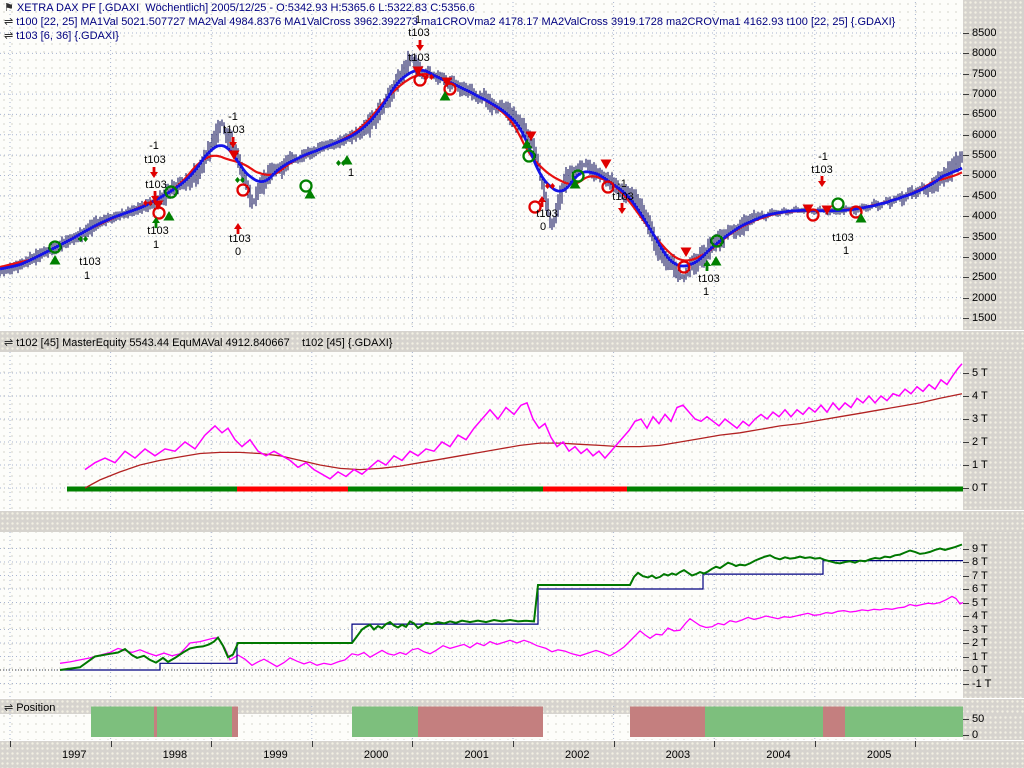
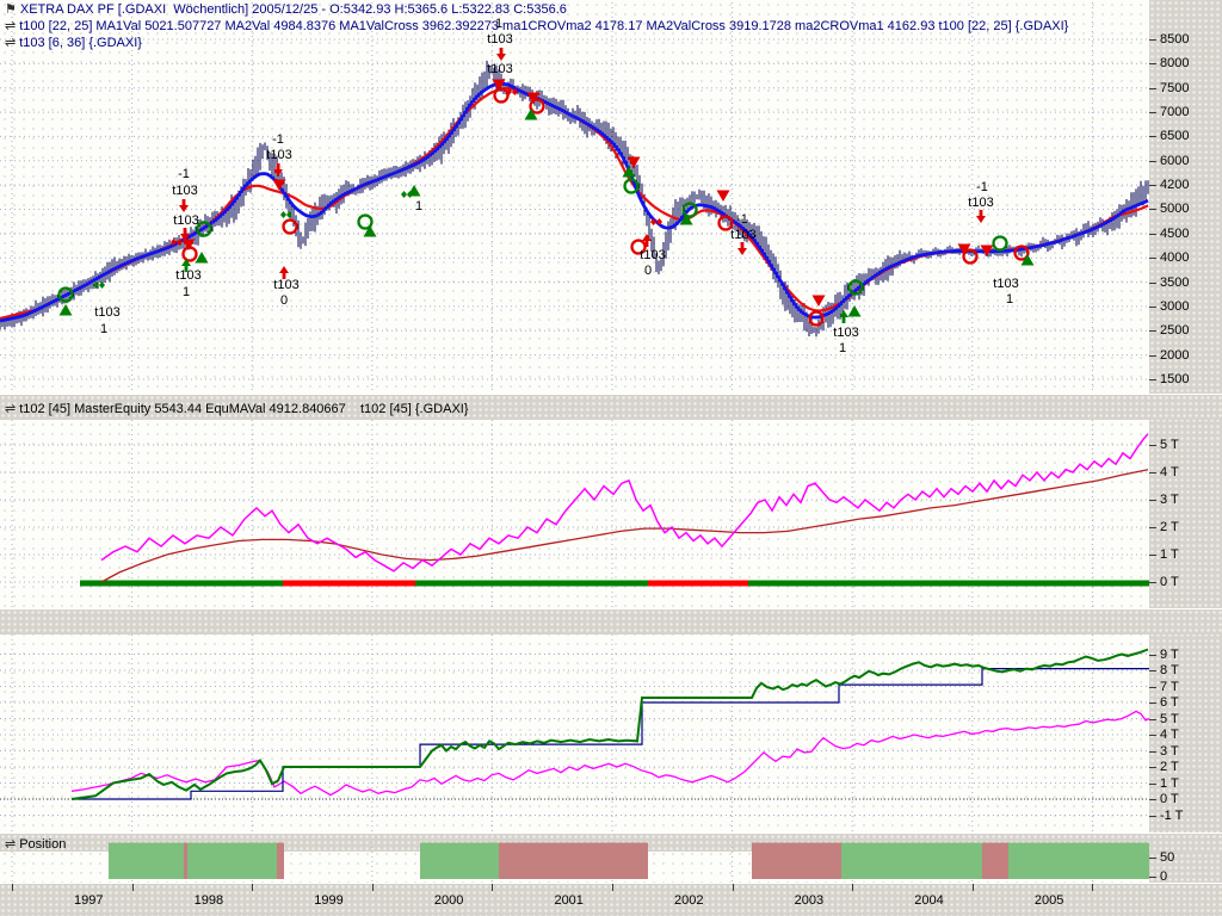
  ⚑ XETRA DAX PF [.GDAXI Wöchentlich] 2005/12/25 - O:5342.93 H:5365.6 L:5322.83 C:5356.6
  ⇌ t100 [22, 25] MA1Val 5021.507727 MA2Val 4984.8376 MA1ValCross 3962.392273 ma1CROVma2 4178.17 MA2ValCross 3919.1728 ma2CROVma1 4162.93 t100 [22, 25] {.GDAXI}
  ⇌ t103 [6, 36] {.GDAXI}
  ⇌ t102 [45] MasterEquity 5543.44 EquMAVal 4912.840667 t102 [45] {.GDAXI}
  ⇌ Position
  t103
  1
  -1
  t103
  t103
  t103
  1
  -1
  t103
  t103
  0
  1
  1
  t103
  t103
  t103
  0
  -1
  t103
  t103
  1
  -1
  t103
  t103
  1
  8500
  8000
  7500
  7000
  6500
  6000
- 5500
+ 4200
  5000
  4500
  4000
  3500
  3000
  2500
  2000
  1500
  5 T
  4 T
  3 T
  2 T
  1 T
  0 T
  9 T
  8 T
  7 T
  6 T
  5 T
  4 T
  3 T
  2 T
  1 T
  0 T
  -1 T
  50
  0
  1997
  1998
  1999
  2000
  2001
  2002
  2003
  2004
  2005
